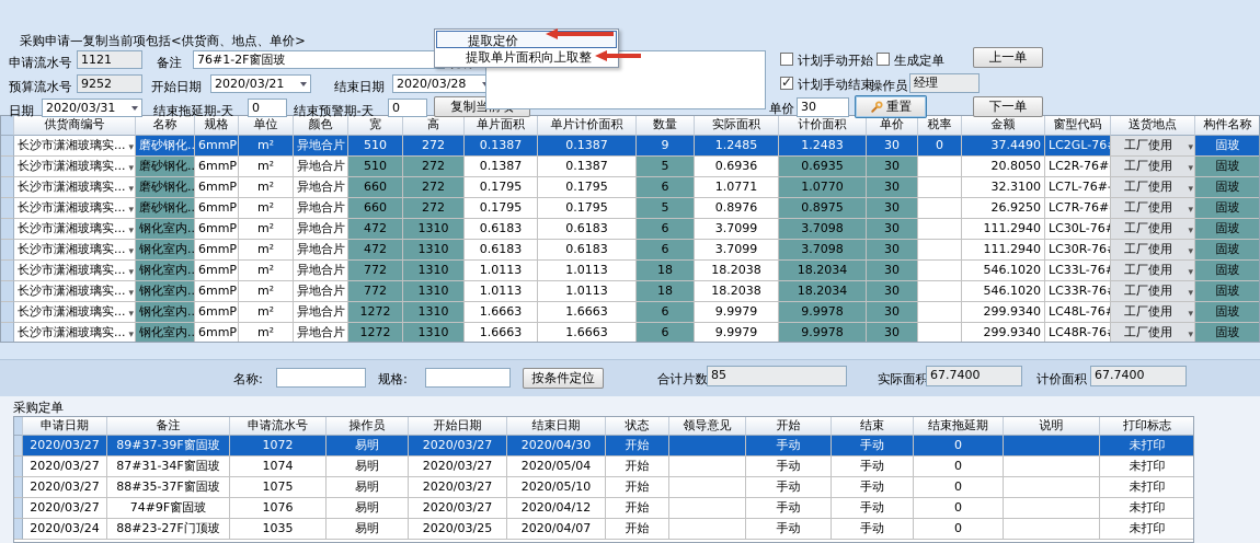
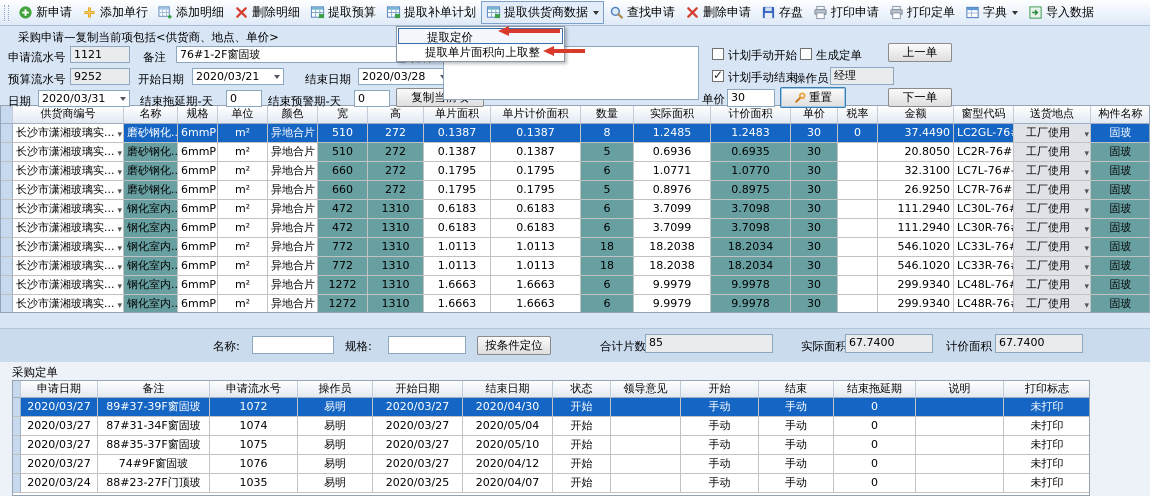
+ 新申请
+ 添加单行
+ 添加明细
+ 删除明细
+ 提取预算
+ 提取补单计划
+ 提取供货商数据
+ 查找申请
+ 删除申请
+ 存盘
+ 打印申请
+ 打印定单
+ 字典
+ 导入数据
  采购申请—复制当前项包括<供货商、地点、单价>
  申请流水号
  1121
  备注
  76#1-2F窗固玻
  预算流水号
  9252
  开始日期
  2020/03/21
  结束日期
  2020/03/28
  日期
  2020/03/31
  结束拖延期-天
  0
  结束预警期-天
  0
  计划手动开始
  生成定单
  上一单
  计划手动结束
  操作员
  经理
  单价
  30
  重置
  下一单
  供货商编号
  名称
  规格
  单位
  颜色
  宽
  高
  单片面积
  单片计价面积
  数量
  实际面积
  计价面积
  单价
  税率
  金额
  窗型代码
  送货地点
  构件名称
  长沙市潇湘玻璃实...
  ▾
  磨砂钢化..
  m²
  异地合片
  510
  272
  0.1387
  0.1387
- 9
+ 8
  1.2485
  1.2483
  30
  0
  37.4490
  工厂使用
  ▾
  固玻
  长沙市潇湘玻璃实...
  ▾
  磨砂钢化..
  m²
  异地合片
  510
  272
  0.1387
  0.1387
  5
  0.6936
  0.6935
  30
  20.8050
  LC2R-76#
  工厂使用
  ▾
  固玻
  长沙市潇湘玻璃实...
  ▾
  磨砂钢化..
  m²
  异地合片
  660
  272
  0.1795
  0.1795
  6
  1.0771
  1.0770
  30
  32.3100
  LC7L-76#-
  工厂使用
  ▾
  固玻
  长沙市潇湘玻璃实...
  ▾
  磨砂钢化..
  m²
  异地合片
  660
  272
  0.1795
  0.1795
  5
  0.8976
  0.8975
  30
  26.9250
  工厂使用
  ▾
  固玻
  长沙市潇湘玻璃实...
  ▾
  钢化室内..
  m²
  异地合片
  472
  1310
  0.6183
  0.6183
  6
  3.7099
  3.7098
  30
  111.2940
  工厂使用
  ▾
  固玻
  长沙市潇湘玻璃实...
  ▾
  钢化室内..
  m²
  异地合片
  472
  1310
  0.6183
  0.6183
  6
  3.7099
  3.7098
  30
  111.2940
  工厂使用
  ▾
  固玻
  长沙市潇湘玻璃实...
  ▾
  钢化室内..
  m²
  异地合片
  772
  1310
  1.0113
  1.0113
  18
  18.2038
  18.2034
  30
  546.1020
  工厂使用
  ▾
  固玻
  长沙市潇湘玻璃实...
  ▾
  钢化室内..
  m²
  异地合片
  772
  1310
  1.0113
  1.0113
  18
  18.2038
  18.2034
  30
  546.1020
  工厂使用
  ▾
  固玻
  长沙市潇湘玻璃实...
  ▾
  钢化室内..
  m²
  异地合片
  1272
  1310
  1.6663
  1.6663
  6
  9.9979
  9.9978
  30
  299.9340
  工厂使用
  ▾
  固玻
  长沙市潇湘玻璃实...
  ▾
  钢化室内..
  m²
  异地合片
  1272
  1310
  1.6663
  1.6663
  6
  9.9979
  9.9978
  30
  299.9340
  工厂使用
  ▾
  固玻
  名称:
  规格:
  按条件定位
  合计片数
  85
  实际面积
  67.7400
  计价面积
  67.7400
  采购定单
  申请日期
  备注
  申请流水号
  操作员
  开始日期
  结束日期
  状态
  领导意见
  开始
  结束
  结束拖延期
  说明
  打印标志
  2020/03/27
  89#37-39F窗固玻
  1072
  易明
  2020/03/27
  2020/04/30
  开始
  手动
  手动
  0
  未打印
  2020/03/27
  87#31-34F窗固玻
  1074
  易明
  2020/03/27
  2020/05/04
  开始
  手动
  手动
  0
  未打印
  2020/03/27
  88#35-37F窗固玻
  1075
  易明
  2020/03/27
  2020/05/10
  开始
  手动
  手动
  0
  未打印
  2020/03/27
  74#9F窗固玻
  1076
  易明
  2020/03/27
  2020/04/12
  开始
  手动
  手动
  0
  未打印
  2020/03/24
  88#23-27F门顶玻
  1035
  易明
  2020/03/25
  2020/04/07
  开始
  手动
  手动
  0
  未打印
  提取定价
  提取单片面积向上取整
